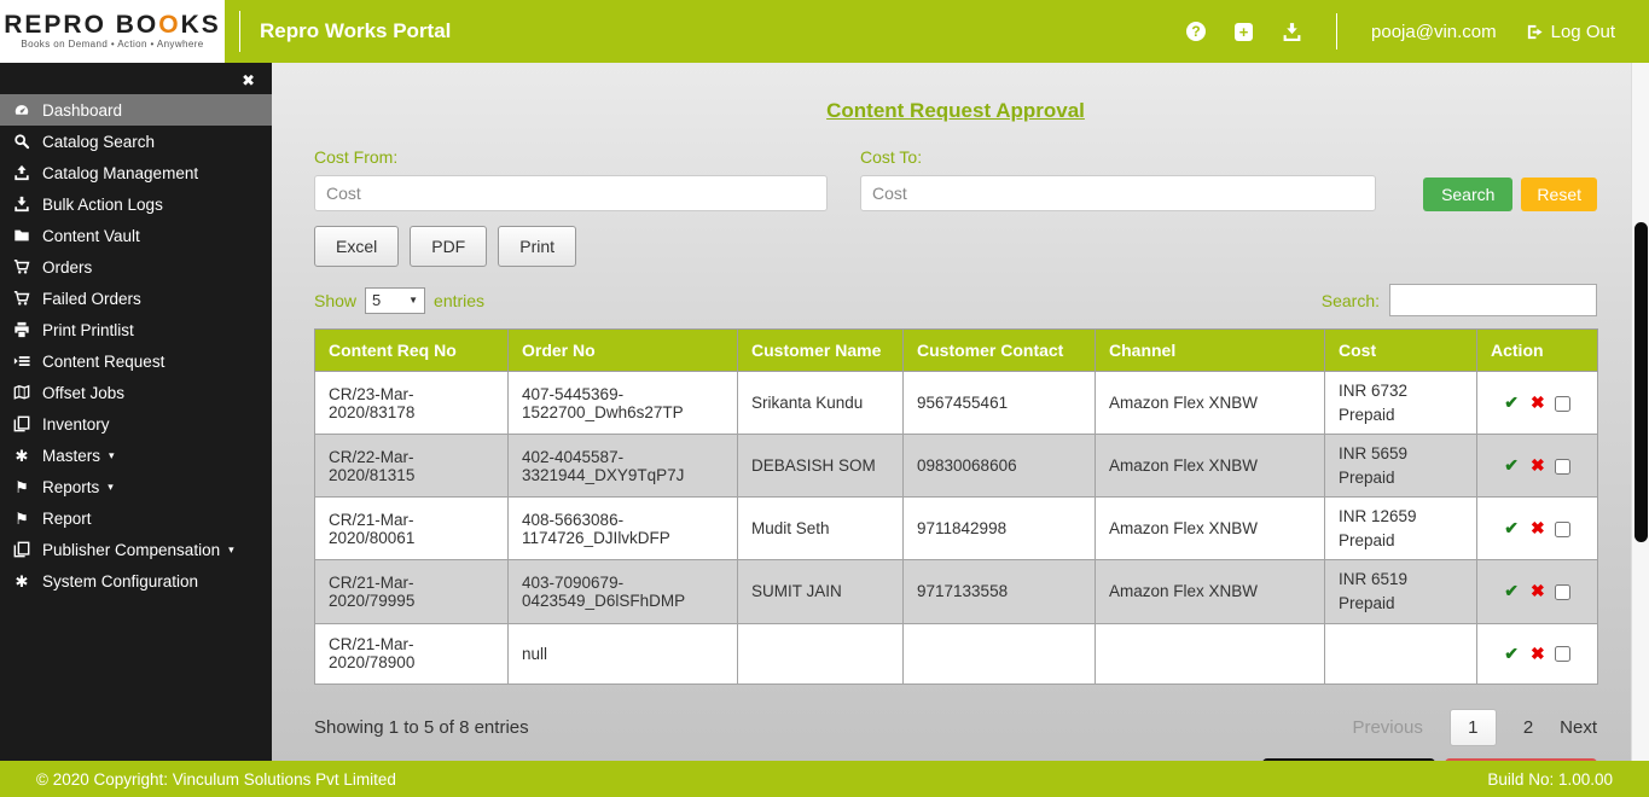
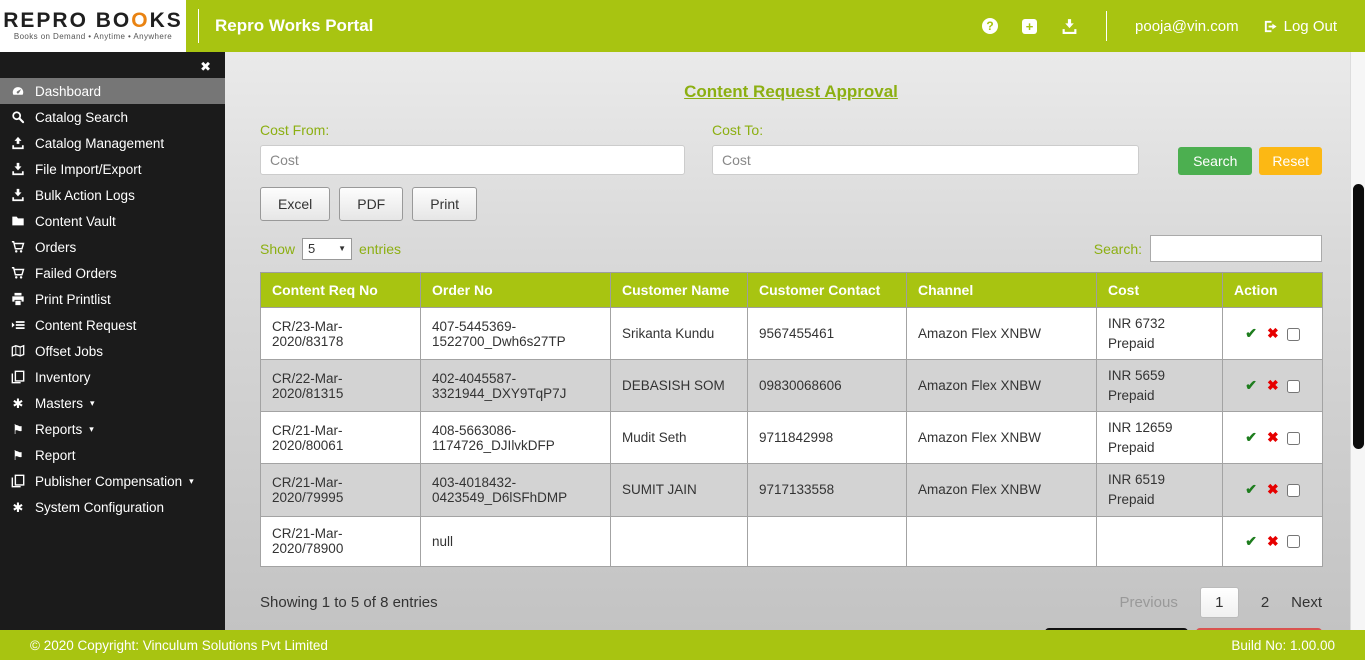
  REPRO BOOKS
- Books on Demand • Action • Anywhere
+ Books on Demand • Anytime • Anywhere
  Repro Works Portal
  ?
  +
  pooja@vin.com
  Log Out
  ✖
  Dashboard
  Catalog Search
  Catalog Management
+ File Import/Export
  Bulk Action Logs
  Content Vault
  Orders
  Failed Orders
  Print Printlist
  Content Request
  Offset Jobs
  Inventory
  ✱
  Masters
  ▾
  ⚑
  Reports
  ▾
  ⚑
  Report
  Publisher Compensation
  ▾
  ✱
  System Configuration
  Content Request Approval
  Cost From:
  Cost
  Cost To:
  Cost
  Search
  Reset
  Excel
  PDF
  Print
  Show
  5
  ▼
  entries
  Search:
  Content Req No	Order No	Customer Name	Customer Contact	Channel	Cost	Action
  CR/23-Mar-2020/83178	407-5445369-1522700_Dwh6s27TP	Srikanta Kundu	9567455461	Amazon Flex XNBW	INR 6732Prepaid	✔ ✖
  CR/22-Mar-2020/81315	402-4045587-3321944_DXY9TqP7J	DEBASISH SOM	09830068606	Amazon Flex XNBW	INR 5659Prepaid	✔ ✖
  CR/21-Mar-2020/80061	408-5663086-1174726_DJIlvkDFP	Mudit Seth	9711842998	Amazon Flex XNBW	INR 12659Prepaid	✔ ✖
- CR/21-Mar-2020/79995	403-7090679-0423549_D6lSFhDMP	SUMIT JAIN	9717133558	Amazon Flex XNBW	INR 6519Prepaid	✔ ✖
+ CR/21-Mar-2020/79995	403-4018432-0423549_D6lSFhDMP	SUMIT JAIN	9717133558	Amazon Flex XNBW	INR 6519Prepaid	✔ ✖
  CR/21-Mar-2020/78900	null					✔ ✖
  Showing 1 to 5 of 8 entries
  Previous
  1
  2
  Next
  © 2020 Copyright: Vinculum Solutions Pvt Limited
  Build No: 1.00.00
